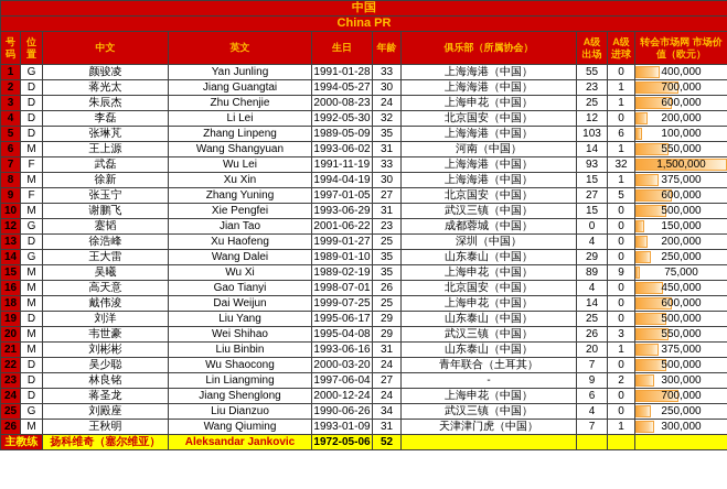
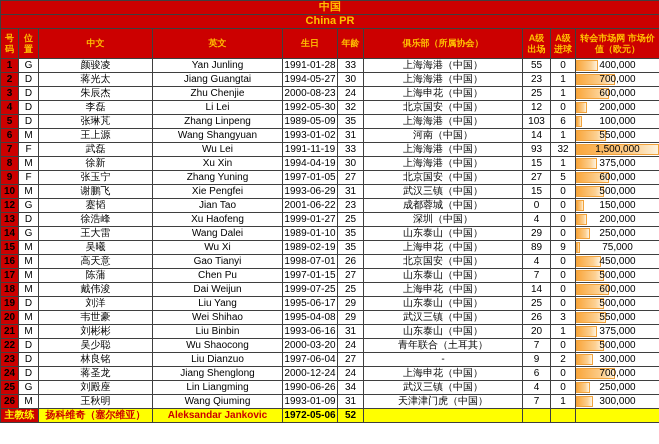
  中国
  China PR
  号码	位置	中文	英文	生日	年龄	俱乐部（所属协会）	A级 出场	A级 进球	转会市场网 市场价值（欧元）
  1	G	颜骏凌	Yan Junling	1991-01-28	33	上海海港（中国）	55	0	400,000
  2	D	蒋光太	Jiang Guangtai	1994-05-27	30	上海海港（中国）	23	1	700,000
  3	D	朱辰杰	Zhu Chenjie	2000-08-23	24	上海申花（中国）	25	1	600,000
  4	D	李磊	Li Lei	1992-05-30	32	北京国安（中国）	12	0	200,000
  5	D	张琳芃	Zhang Linpeng	1989-05-09	35	上海海港（中国）	103	6	100,000
- 6	M	王上源	Wang Shangyuan	1993-06-02	31	河南（中国）	14	1	550,000
+ 6	M	王上源	Wang Shangyuan	1993-01-02	31	河南（中国）	14	1	550,000
  7	F	武磊	Wu Lei	1991-11-19	33	上海海港（中国）	93	32	1,500,000
  8	M	徐新	Xu Xin	1994-04-19	30	上海海港（中国）	15	1	375,000
  9	F	张玉宁	Zhang Yuning	1997-01-05	27	北京国安（中国）	27	5	600,000
  10	M	谢鹏飞	Xie Pengfei	1993-06-29	31	武汉三镇（中国）	15	0	500,000
  12	G	蹇韬	Jian Tao	2001-06-22	23	成都蓉城（中国）	0	0	150,000
  13	D	徐浩峰	Xu Haofeng	1999-01-27	25	深圳（中国）	4	0	200,000
  14	G	王大雷	Wang Dalei	1989-01-10	35	山东泰山（中国）	29	0	250,000
  15	M	吴曦	Wu Xi	1989-02-19	35	上海申花（中国）	89	9	75,000
  16	M	高天意	Gao Tianyi	1998-07-01	26	北京国安（中国）	4	0	450,000
+ 17	M	陈蒲	Chen Pu	1997-01-15	27	山东泰山（中国）	7	0	500,000
  18	M	戴伟浚	Dai Weijun	1999-07-25	25	上海申花（中国）	14	0	600,000
  19	D	刘洋	Liu Yang	1995-06-17	29	山东泰山（中国）	25	0	500,000
  20	M	韦世豪	Wei Shihao	1995-04-08	29	武汉三镇（中国）	26	3	550,000
  21	M	刘彬彬	Liu Binbin	1993-06-16	31	山东泰山（中国）	20	1	375,000
  22	D	吴少聪	Wu Shaocong	2000-03-20	24	青年联合（土耳其）	7	0	500,000
- 23	D	林良铭	Lin Liangming	1997-06-04	27	-	9	2	300,000
+ 23	D	林良铭	Liu Dianzuo	1997-06-04	27	-	9	2	300,000
  24	D	蒋圣龙	Jiang Shenglong	2000-12-24	24	上海申花（中国）	6	0	700,000
- 25	G	刘殿座	Liu Dianzuo	1990-06-26	34	武汉三镇（中国）	4	0	250,000
+ 25	G	刘殿座	Lin Liangming	1990-06-26	34	武汉三镇（中国）	4	0	250,000
  26	M	王秋明	Wang Qiuming	1993-01-09	31	天津津门虎（中国）	7	1	300,000
  主教练	扬科维奇（塞尔维亚）	Aleksandar Jankovic	1972-05-06	52
